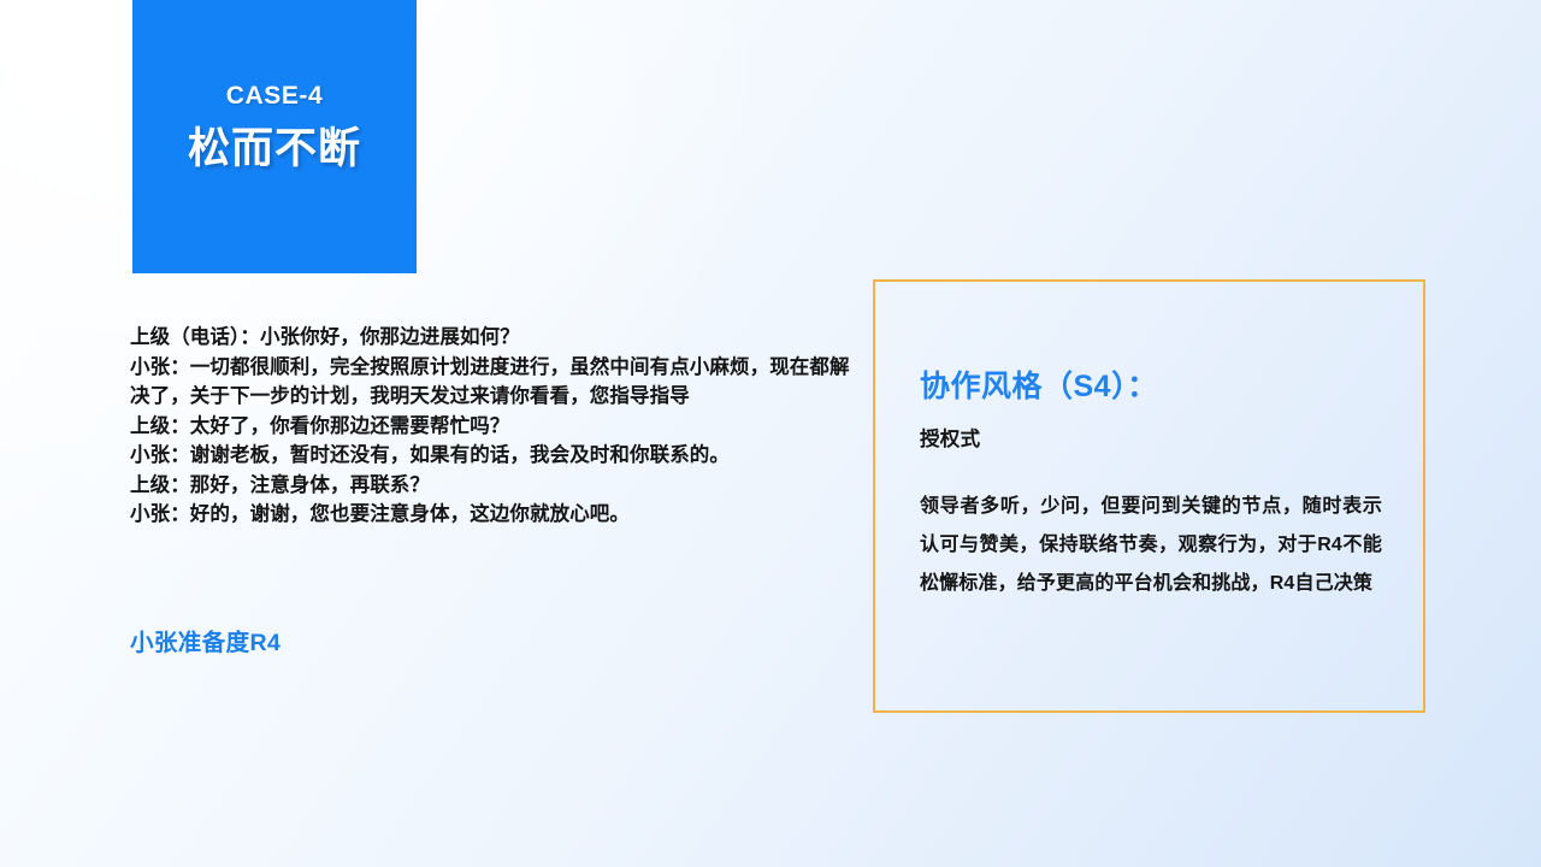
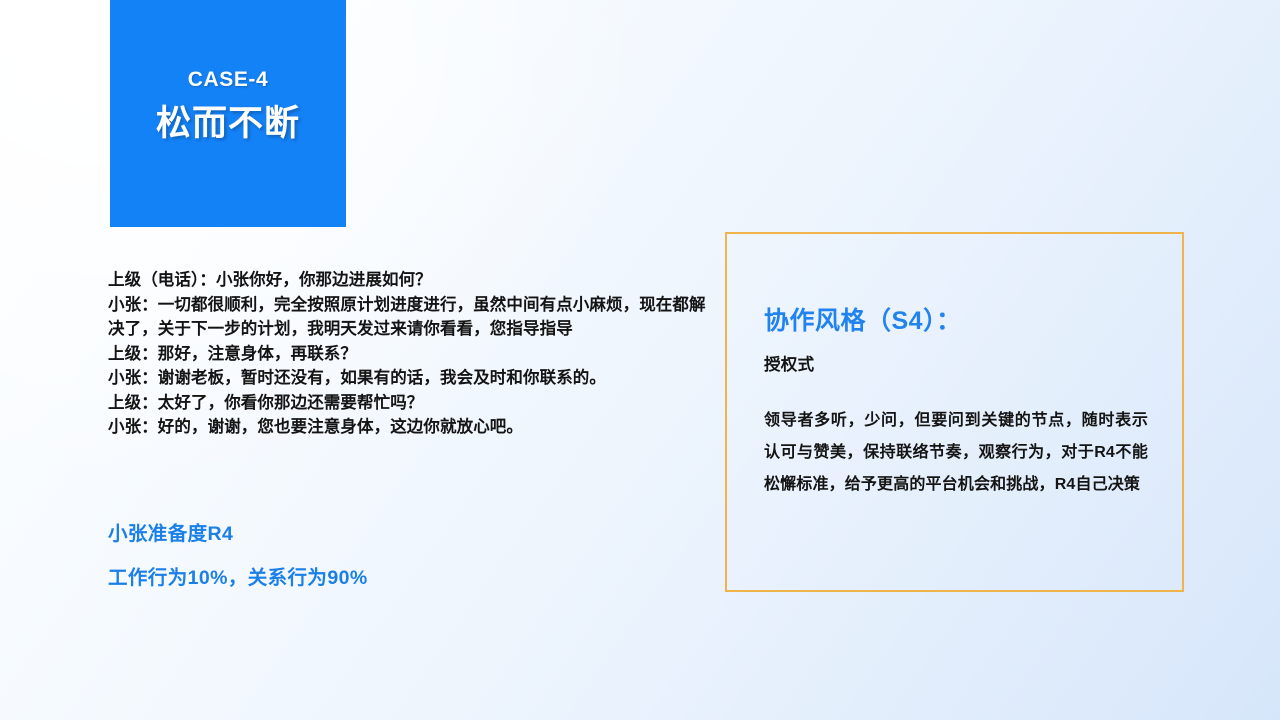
  CASE-4
  松而不断
  上级（电话）：小张你好，你那边进展如何？
  小张：一切都很顺利，完全按照原计划进度进行，虽然中间有点小麻烦，现在都解决了，关于下一步的计划，我明天发过来请你看看，您指导指导
- 上级：太好了，你看你那边还需要帮忙吗？
+ 上级：那好，注意身体，再联系？
  小张：谢谢老板，暂时还没有，如果有的话，我会及时和你联系的。
- 上级：那好，注意身体，再联系？
+ 上级：太好了，你看你那边还需要帮忙吗？
  小张：好的，谢谢，您也要注意身体，这边你就放心吧。
  小张准备度R4
+ 工作行为10%，关系行为90%
  协作风格（S4）：
  授权式
  领导者多听，少问，但要问到关键的节点，随时表示认可与赞美，保持联络节奏，观察行为，对于R4不能松懈标准，给予更高的平台机会和挑战，R4自己决策
